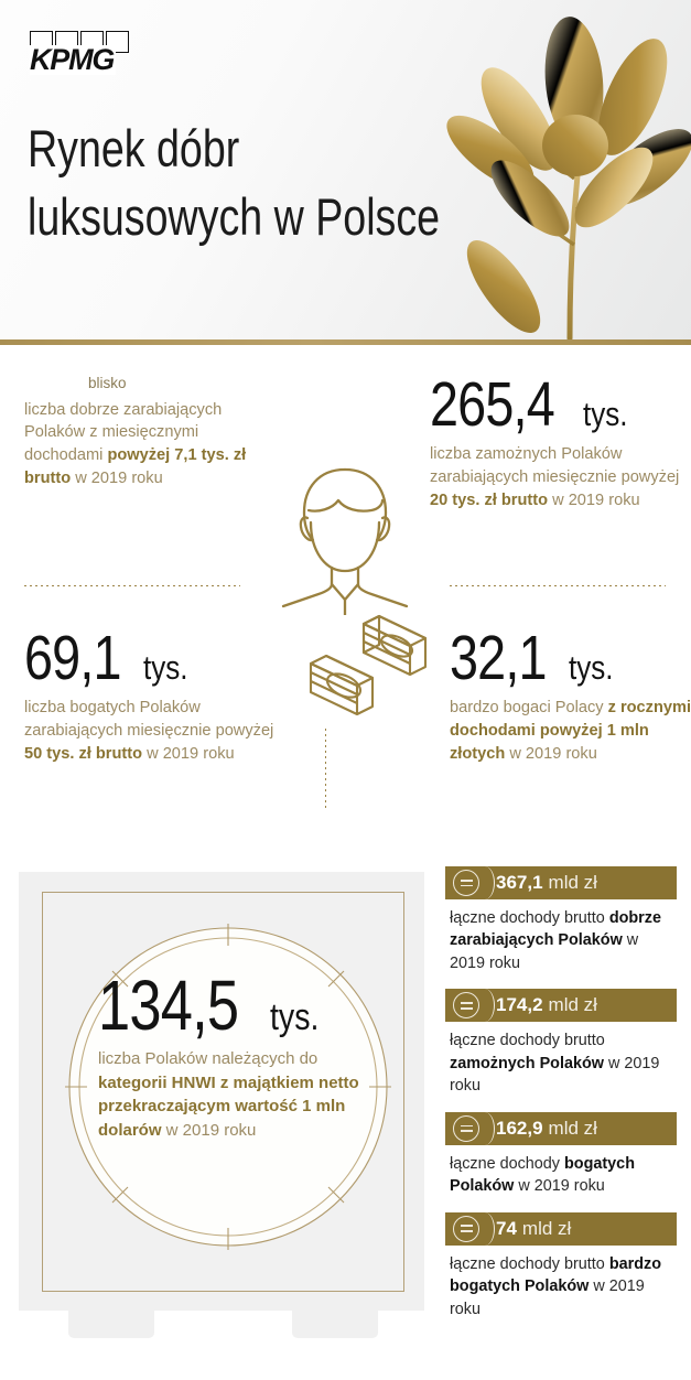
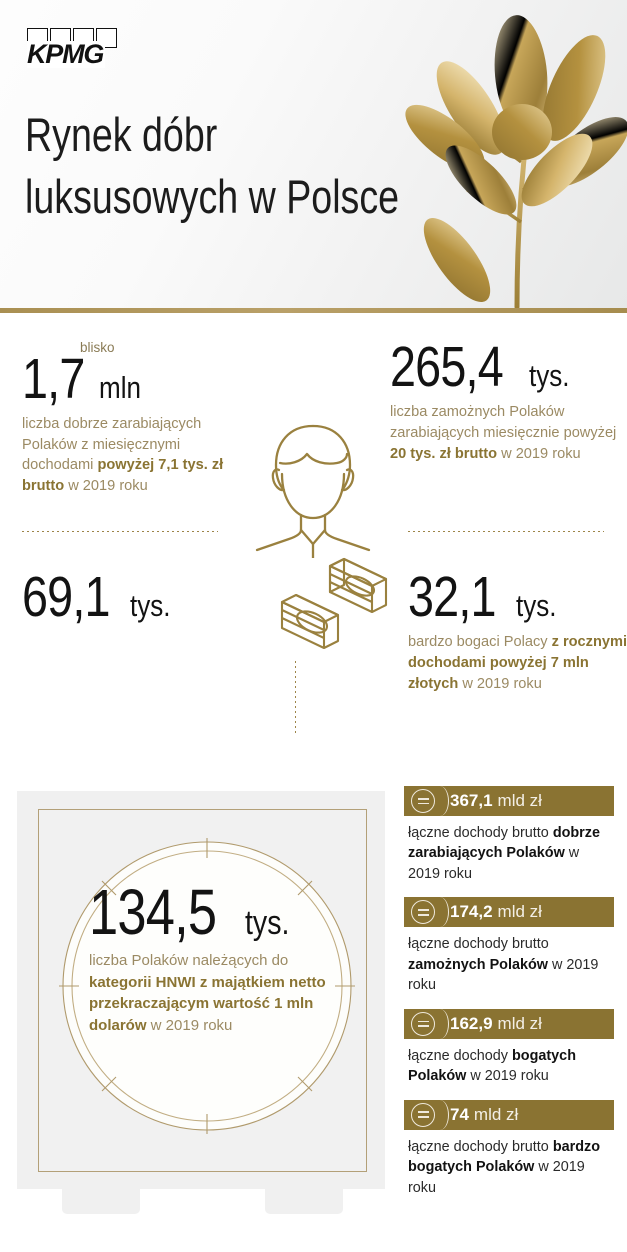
  KPMG
  Rynek dóbr
  luksusowych w Polsce
  blisko
+ 1,7
+ mln
  liczba dobrze zarabiających Polaków z miesięcznymi dochodami powyżej 7,1 tys. zł brutto w 2019 roku
  265,4
  tys.
  liczba zamożnych Polaków zarabiających miesięcznie powyżej 20 tys. zł brutto w 2019 roku
  69,1
  tys.
- liczba bogatych Polaków zarabiających miesięcznie powyżej 50 tys. zł brutto w 2019 roku
  32,1
  tys.
- bardzo bogaci Polacy z rocznymi dochodami powyżej 1 mln złotych w 2019 roku
+ bardzo bogaci Polacy z rocznymi dochodami powyżej 7 mln złotych w 2019 roku
  134,5
  tys.
  liczba Polaków należących do kategorii HNWI z majątkiem netto przekraczającym wartość 1 mln dolarów w 2019 roku
  367,1
  mld zł
  łączne dochody brutto dobrze zarabiających Polaków w 2019 roku
  174,2
  mld zł
  łączne dochody brutto zamożnych Polaków w 2019 roku
  162,9
  mld zł
  łączne dochody bogatych Polaków w 2019 roku
  74
  mld zł
  łączne dochody brutto bardzo bogatych Polaków w 2019 roku
